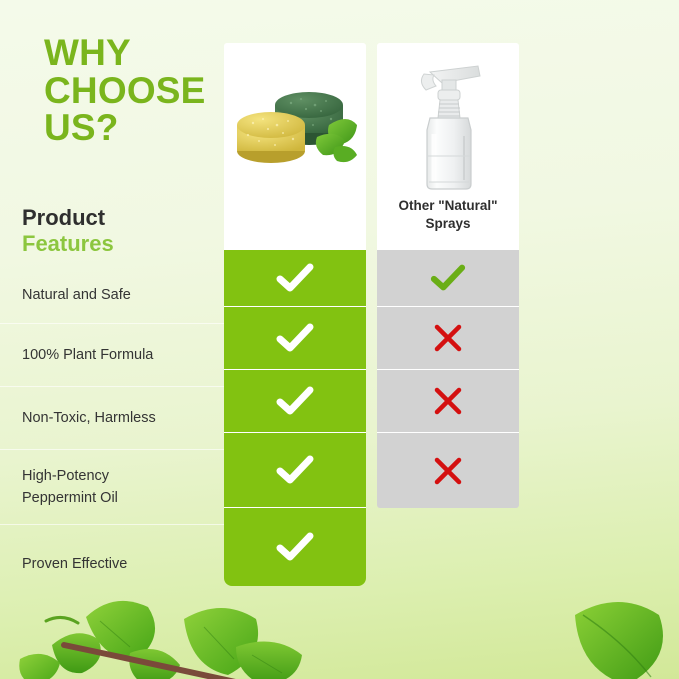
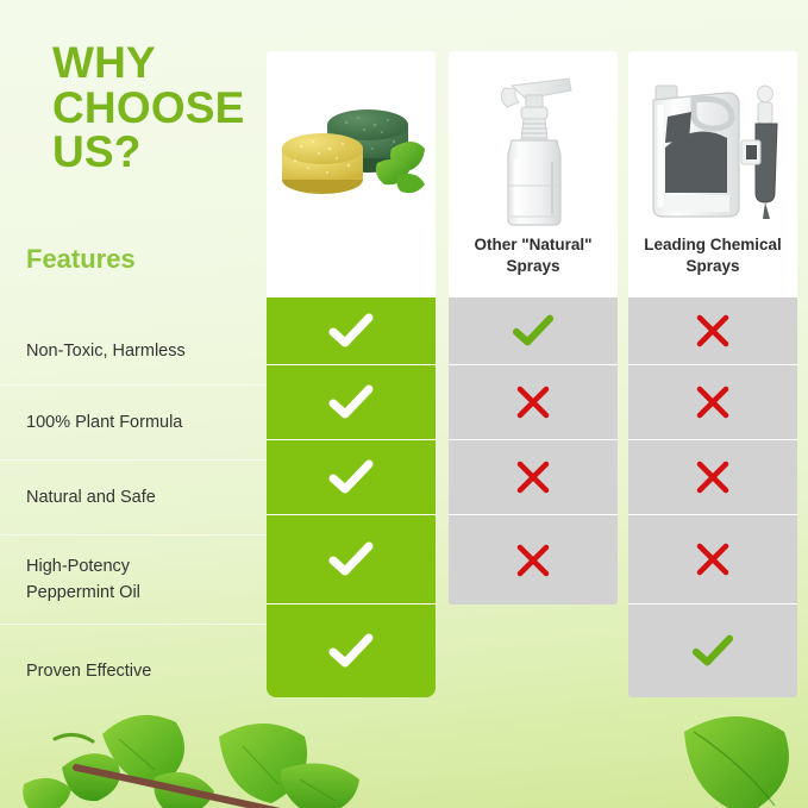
  WHY
  CHOOSE
  US?
- Product
  Features
- Natural and Safe
+ Non-Toxic, Harmless
  100% Plant Formula
- Non-Toxic, Harmless
+ Natural and Safe
  High-Potency
  Peppermint Oil
  Proven Effective
  Other "Natural" Sprays
+ Leading Chemical Sprays
